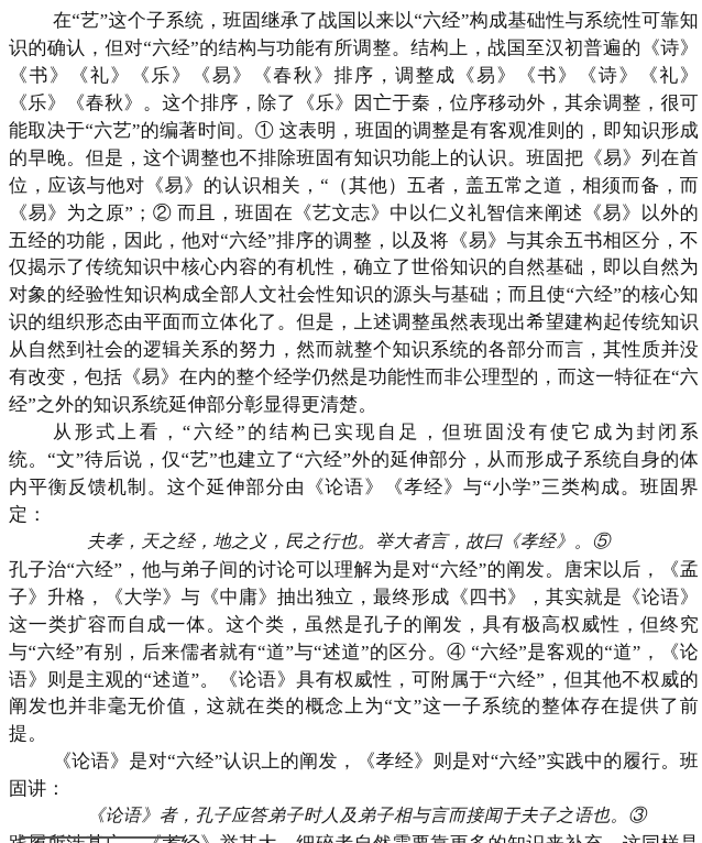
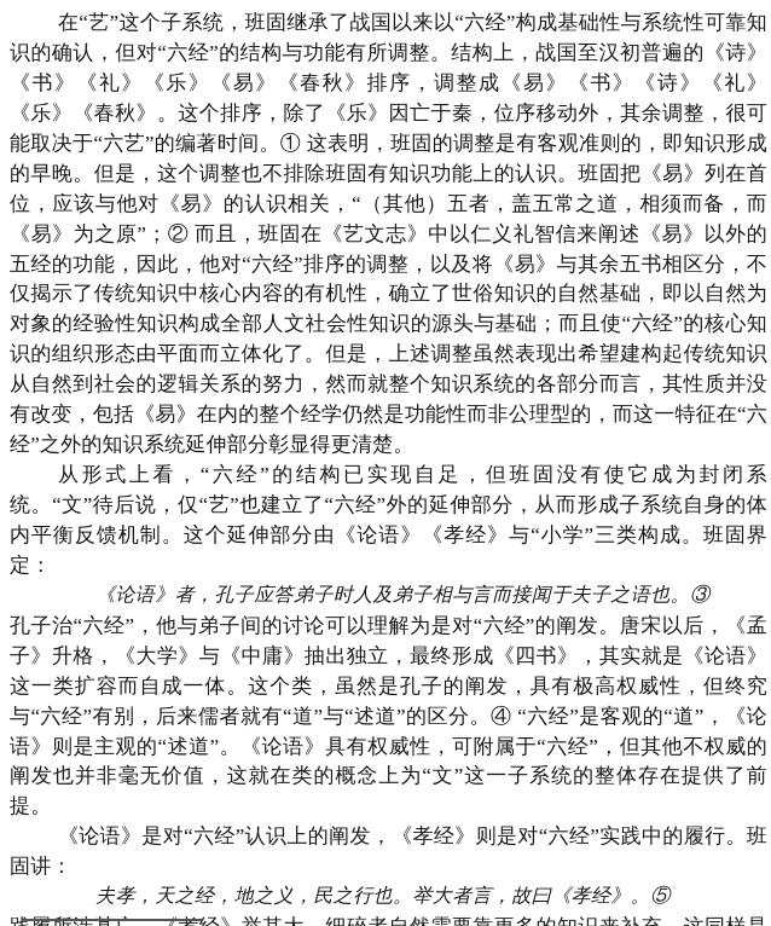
  在“艺”这个子系统，班固继承了战国以来以“六经”构成基础性与系统性可靠知识的确认，但对“六经”的结构与功能有所调整。结构上，战国至汉初普遍的《诗》《书》《礼》《乐》《易》《春秋》排序，调整成《易》《书》《诗》《礼》《乐》《春秋》。这个排序，除了《乐》因亡于秦，位序移动外，其余调整，很可能取决于“六艺”的编著时间。① 这表明，班固的调整是有客观准则的，即知识形成的早晚。但是，这个调整也不排除班固有知识功能上的认识。班固把《易》列在首位，应该与他对《易》的认识相关，“（其他）五者，盖五常之道，相须而备，而《易》为之原”；② 而且，班固在《艺文志》中以仁义礼智信来阐述《易》以外的五经的功能，因此，他对“六经”排序的调整，以及将《易》与其余五书相区分，不仅揭示了传统知识中核心内容的有机性，确立了世俗知识的自然基础，即以自然为对象的经验性知识构成全部人文社会性知识的源头与基础；而且使“六经”的核心知识的组织形态由平面而立体化了。但是，上述调整虽然表现出希望建构起传统知识从自然到社会的逻辑关系的努力，然而就整个知识系统的各部分而言，其性质并没有改变，包括《易》在内的整个经学仍然是功能性而非公理型的，而这一特征在“六经”之外的知识系统延伸部分彰显得更清楚。
  从形式上看，“六经”的结构已实现自足，但班固没有使它成为封闭系统。“文”待后说，仅“艺”也建立了“六经”外的延伸部分，从而形成子系统自身的体内平衡反馈机制。这个延伸部分由《论语》《孝经》与“小学”三类构成。班固界定：
- 夫孝，天之经，地之义，民之行也。举大者言，故曰《孝经》。⑤
+ 《论语》者，孔子应答弟子时人及弟子相与言而接闻于夫子之语也。③
  孔子治“六经”，他与弟子间的讨论可以理解为是对“六经”的阐发。唐宋以后，《孟子》升格，《大学》与《中庸》抽出独立，最终形成《四书》，其实就是《论语》这一类扩容而自成一体。这个类，虽然是孔子的阐发，具有极高权威性，但终究与“六经”有别，后来儒者就有“道”与“述道”的区分。④ “六经”是客观的“道”，《论语》则是主观的“述道”。《论语》具有权威性，可附属于“六经”，但其他不权威的阐发也并非毫无价值，这就在类的概念上为“文”这一子系统的整体存在提供了前提。
  《论语》是对“六经”认识上的阐发，《孝经》则是对“六经”实践中的履行。班固讲：
- 《论语》者，孔子应答弟子时人及弟子相与言而接闻于夫子之语也。③
+ 夫孝，天之经，地之义，民之行也。举大者言，故曰《孝经》。⑤
